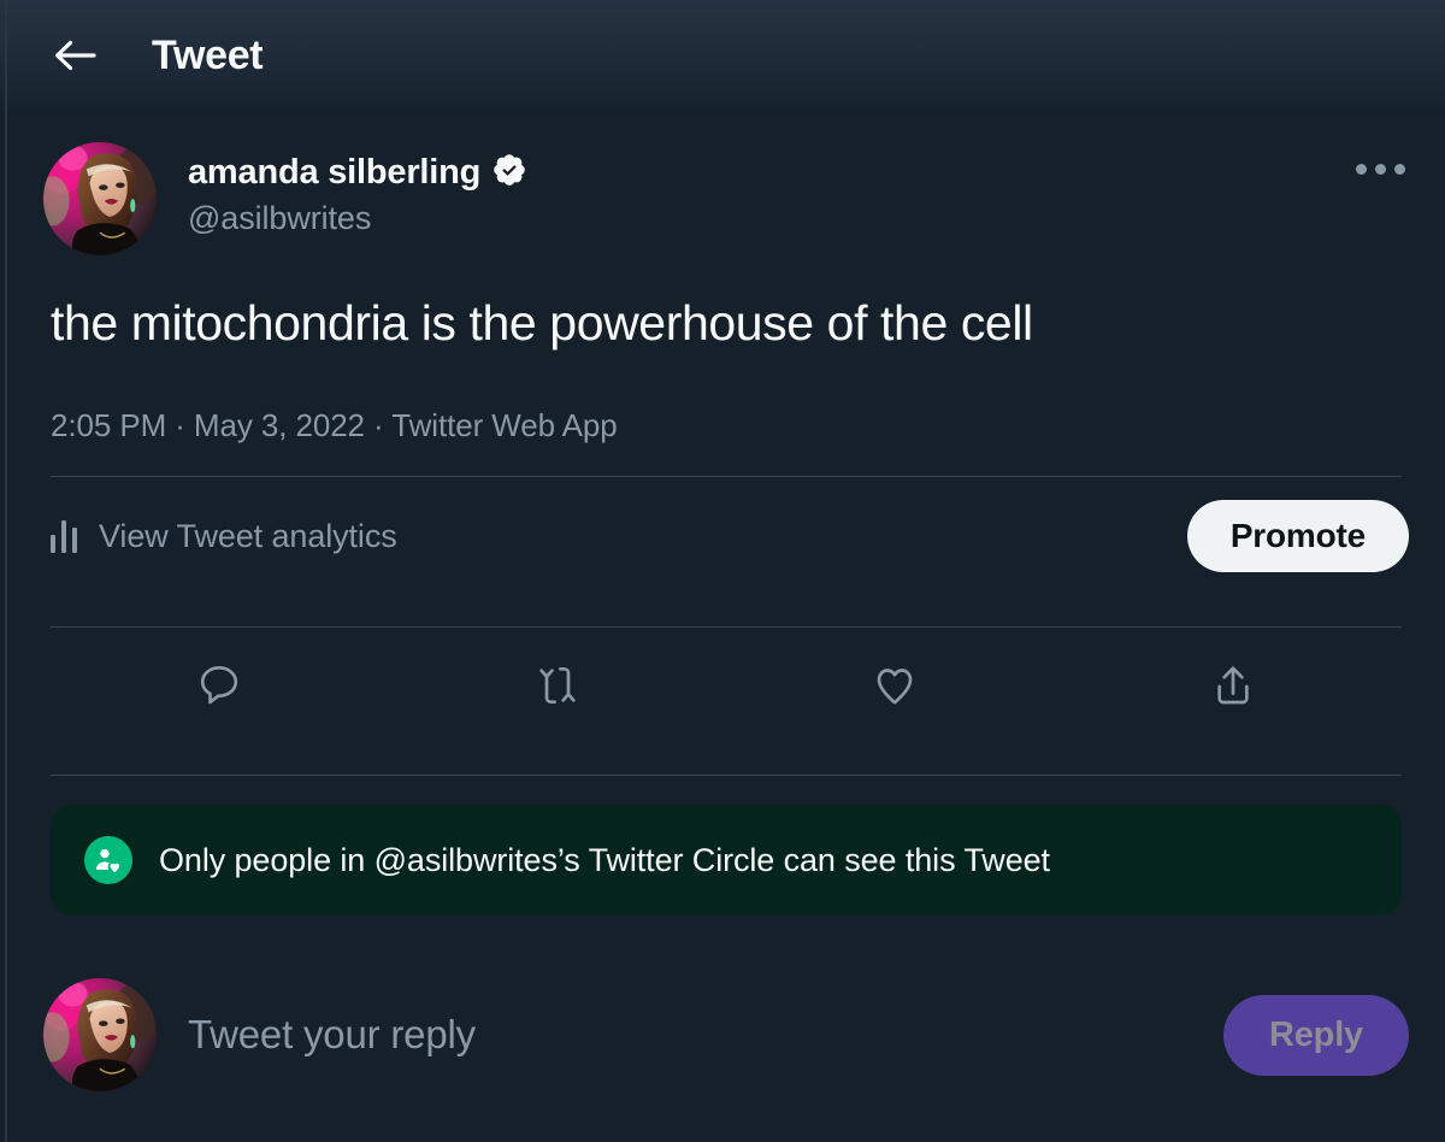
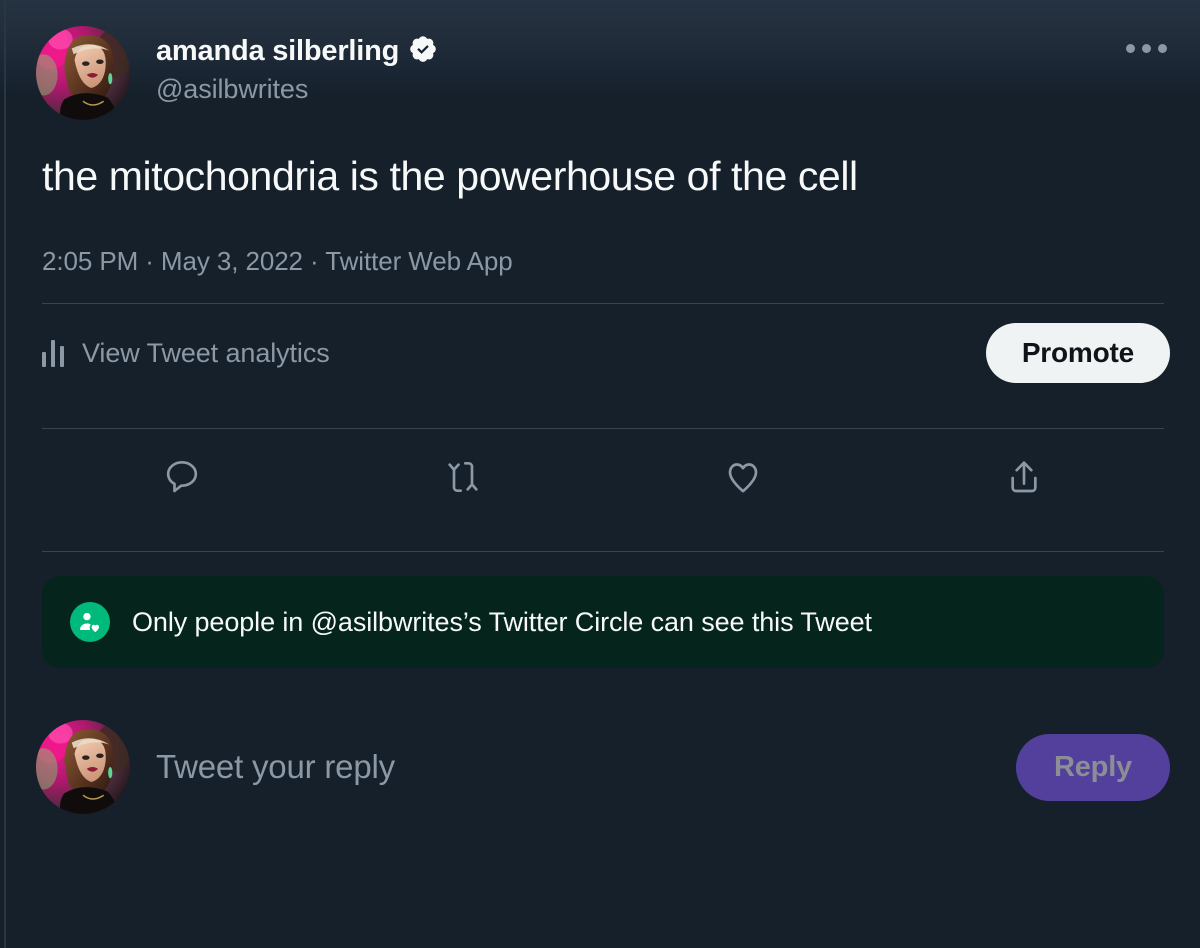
- Tweet
  amanda silberling
  @asilbwrites
  the mitochondria is the powerhouse of the cell
  2:05 PM · May 3, 2022 · Twitter Web App
  View Tweet analytics
  Promote
  Only people in @asilbwrites’s Twitter Circle can see this Tweet
  Tweet your reply
  Reply
